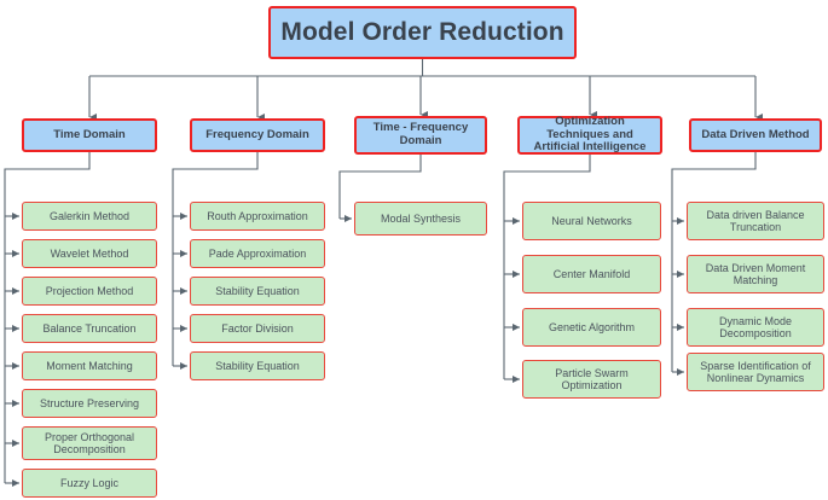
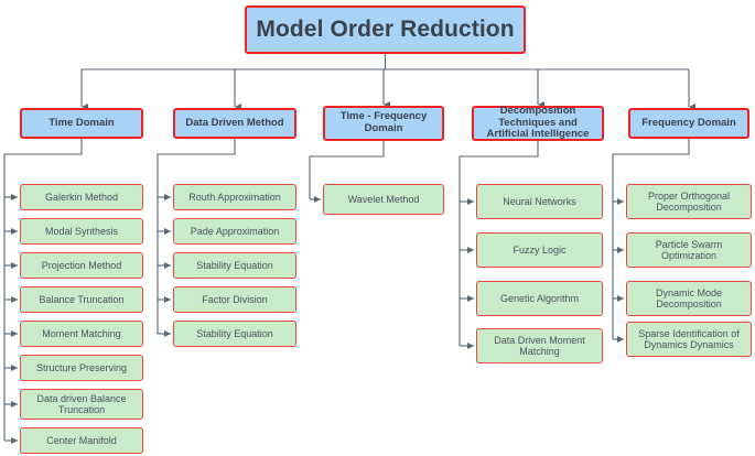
  Model Order Reduction
  Time Domain
  Galerkin Method
- Wavelet Method
+ Modal Synthesis
  Projection Method
  Balance Truncation
  Moment Matching
  Structure Preserving
- Proper Orthogonal Decomposition
+ Data driven Balance Truncation
- Fuzzy Logic
+ Center Manifold
- Frequency Domain
+ Data Driven Method
  Routh Approximation
  Pade Approximation
  Stability Equation
  Factor Division
  Stability Equation
  Time - Frequency Domain
- Modal Synthesis
+ Wavelet Method
- Optimization Techniques and Artificial Intelligence
+ Decomposition Techniques and Artificial Intelligence
  Neural Networks
- Center Manifold
+ Fuzzy Logic
  Genetic Algorithm
- Particle Swarm Optimization
+ Data Driven Moment Matching
- Data Driven Method
+ Frequency Domain
- Data driven Balance Truncation
+ Proper Orthogonal Decomposition
- Data Driven Moment Matching
+ Particle Swarm Optimization
  Dynamic Mode Decomposition
- Sparse Identification of Nonlinear Dynamics
+ Sparse Identification of Dynamics Dynamics
